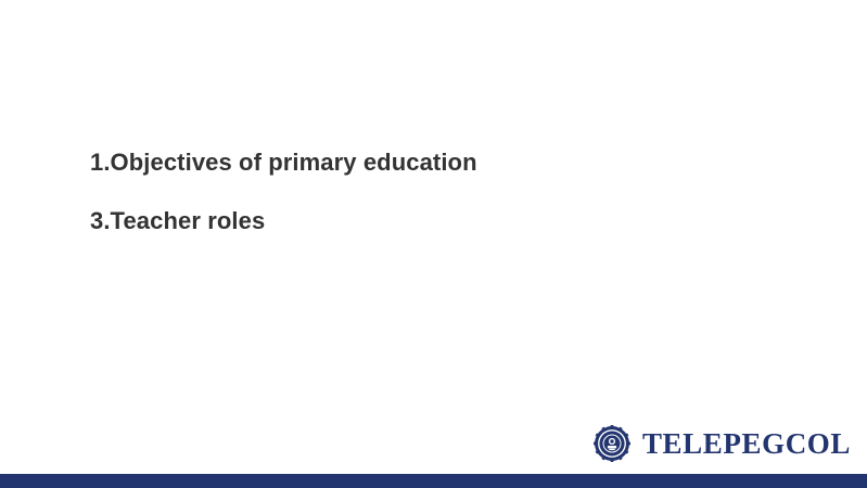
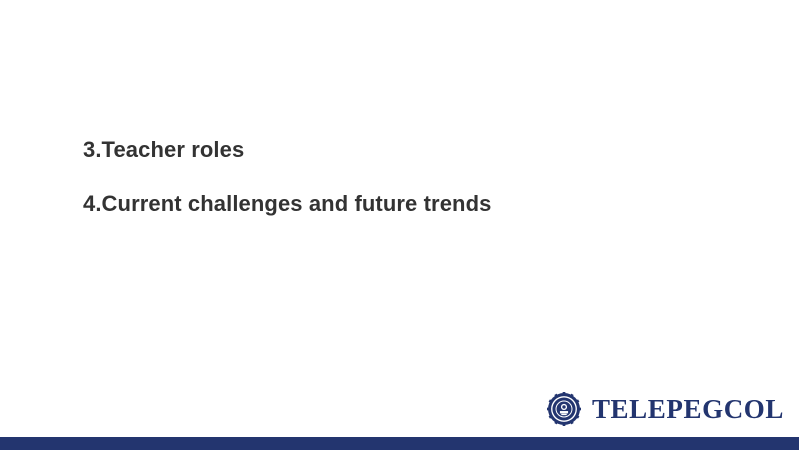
- 1.Objectives of primary education
  3.Teacher roles
+ 4.Current challenges and future trends
  TELEPEGCOL
